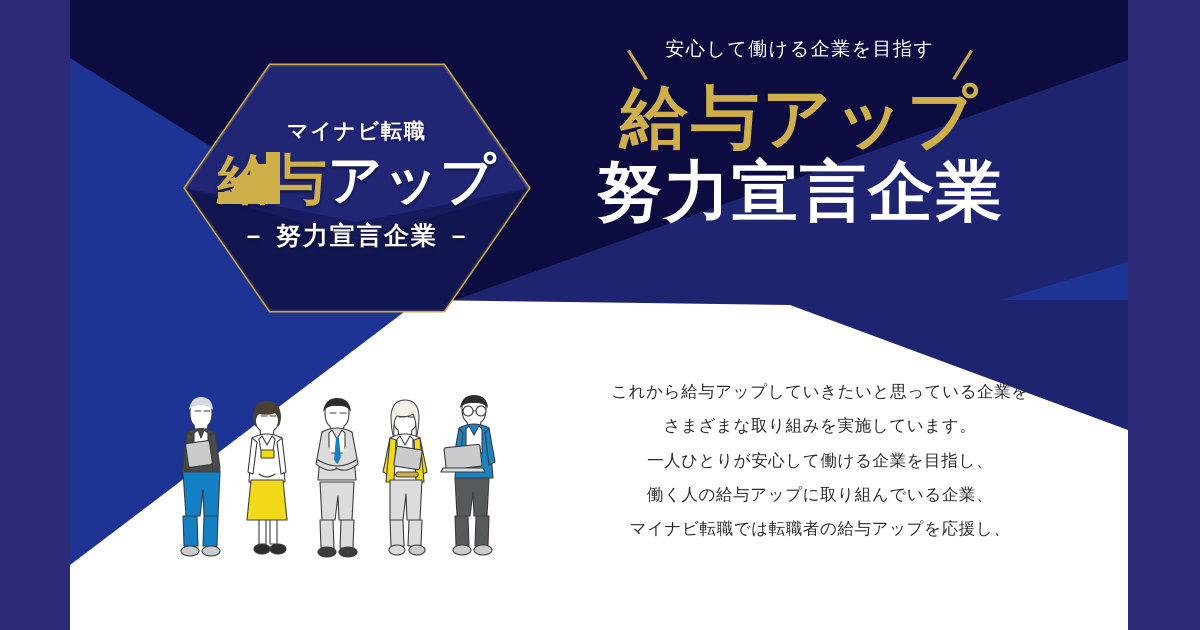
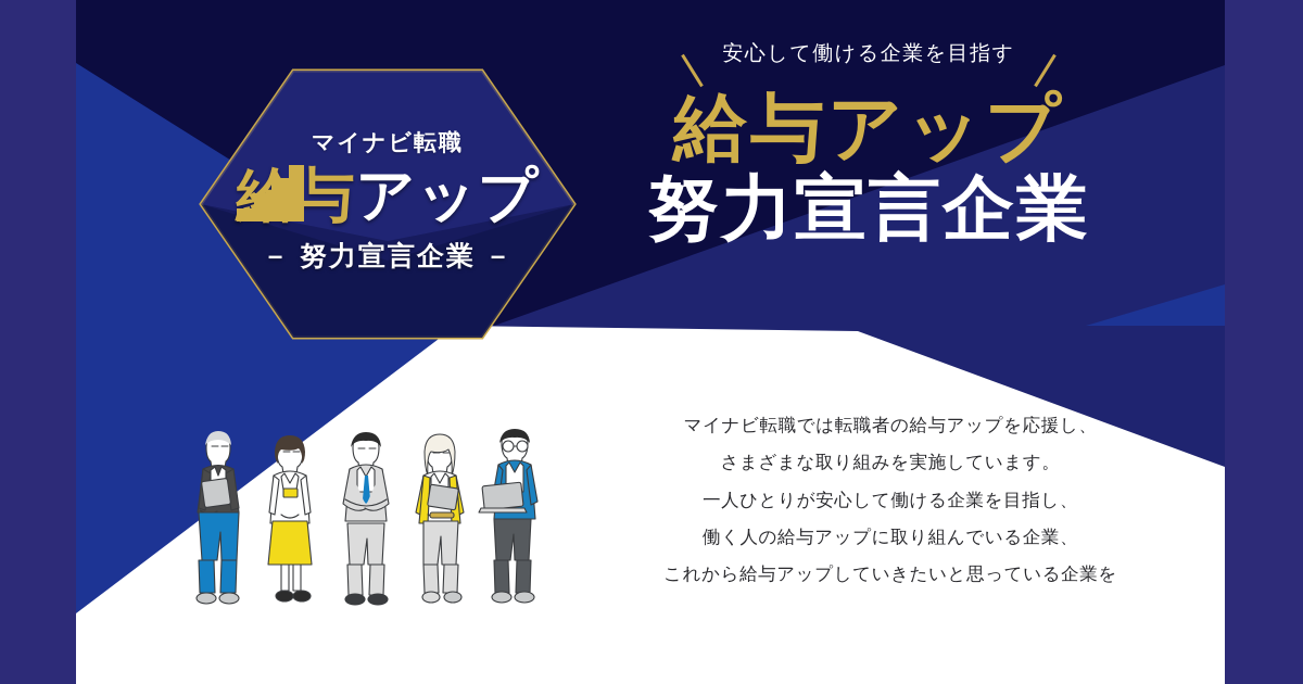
  マイナビ転職
  与アップ
  － 努力宣言企業 －
  安心して働ける企業を目指す
  給与アップ
  努力宣言企業
- これから給与アップしていきたいと思っている企業を
+ マイナビ転職では転職者の給与アップを応援し、
  さまざまな取り組みを実施しています。
  一人ひとりが安心して働ける企業を目指し、
  働く人の給与アップに取り組んでいる企業、
- マイナビ転職では転職者の給与アップを応援し、
+ これから給与アップしていきたいと思っている企業を
